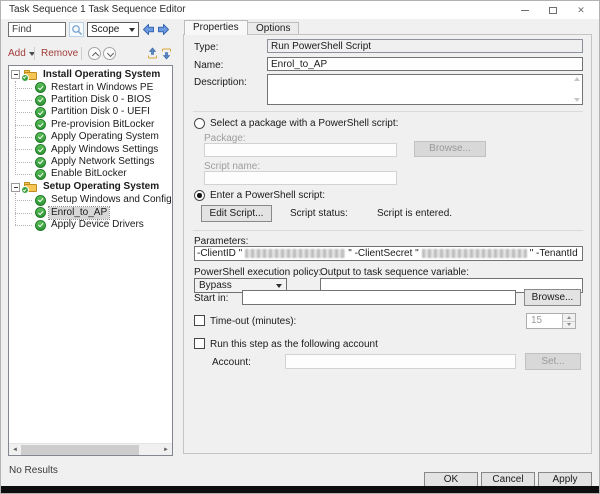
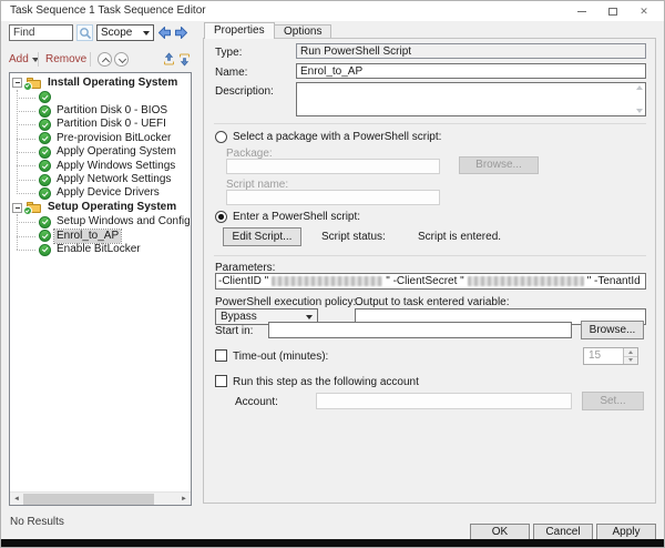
  Task Sequence 1 Task Sequence Editor
  ✕
  Find
  Scope
  Add
  Remove
  Install Operating System
- Restart in Windows PE
  Partition Disk 0 - BIOS
  Partition Disk 0 - UEFI
  Pre-provision BitLocker
  Apply Operating System
  Apply Windows Settings
  Apply Network Settings
- Enable BitLocker
+ Apply Device Drivers
  Setup Operating System
  Enrol_to_AP
- Apply Device Drivers
+ Enable BitLocker
  Properties
  Options
  Type:
  Run PowerShell Script
  Name:
  Enrol_to_AP
  Description:
  Select a package with a PowerShell script:
  Package:
  Browse...
  Script name:
  Enter a PowerShell script:
  Edit Script...
  Script status:
  Script is entered.
  Parameters:
  -ClientID "
  " -ClientSecret "
  " -TenantId
  PowerShell execution policy:
- Output to task sequence variable:
+ Output to task entered variable:
  Bypass
  Start in:
  Browse...
  Time-out (minutes):
  15
  Run this step as the following account
  Account:
  Set...
  OK
  Cancel
  Apply
  No Results
